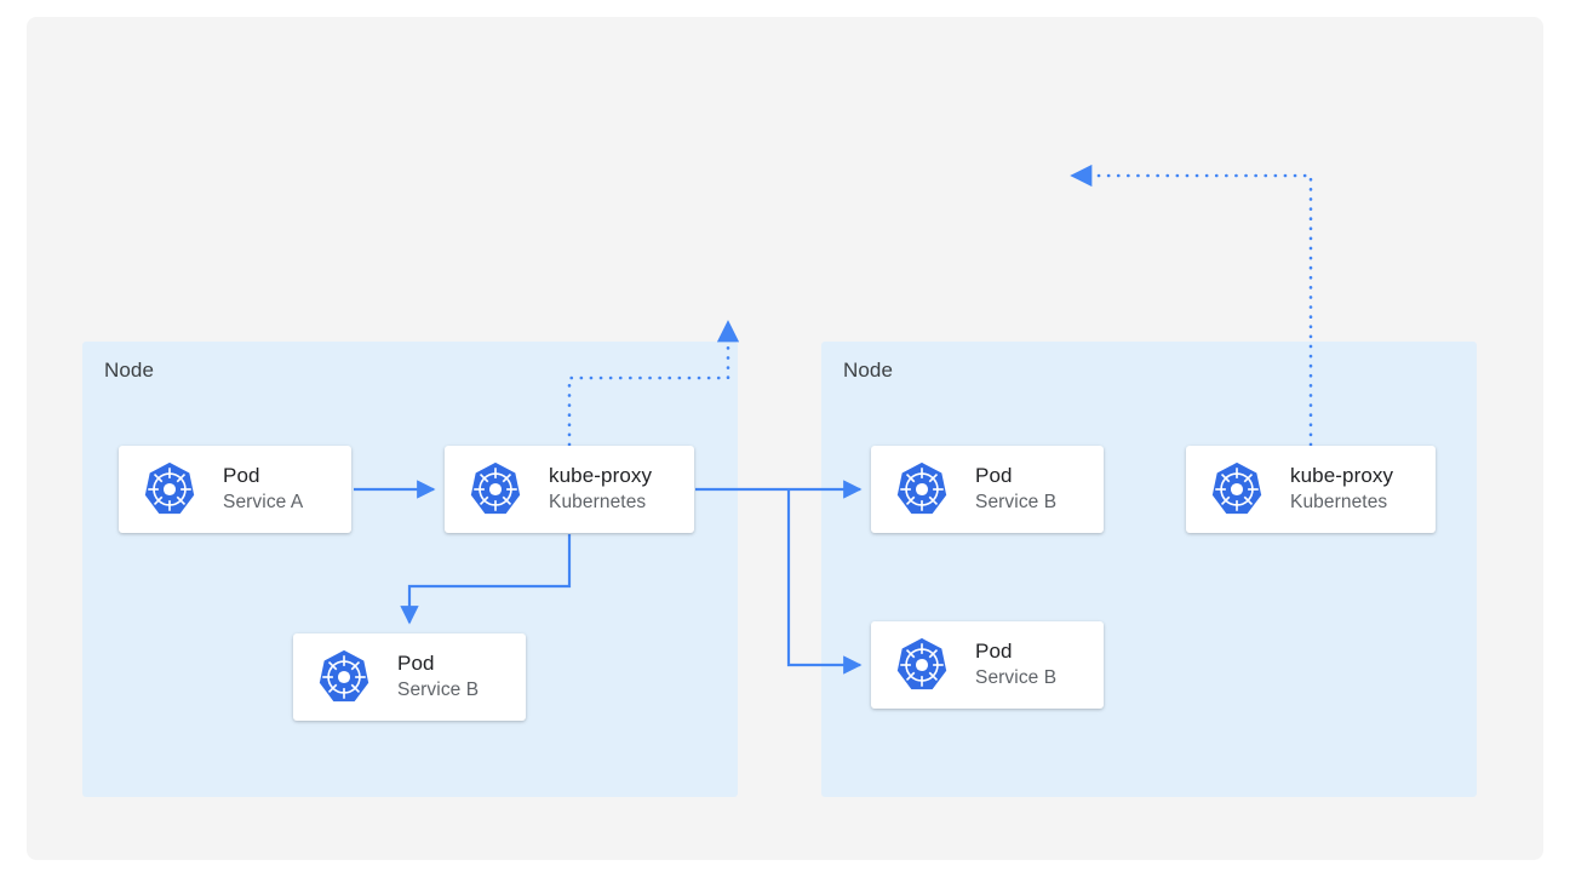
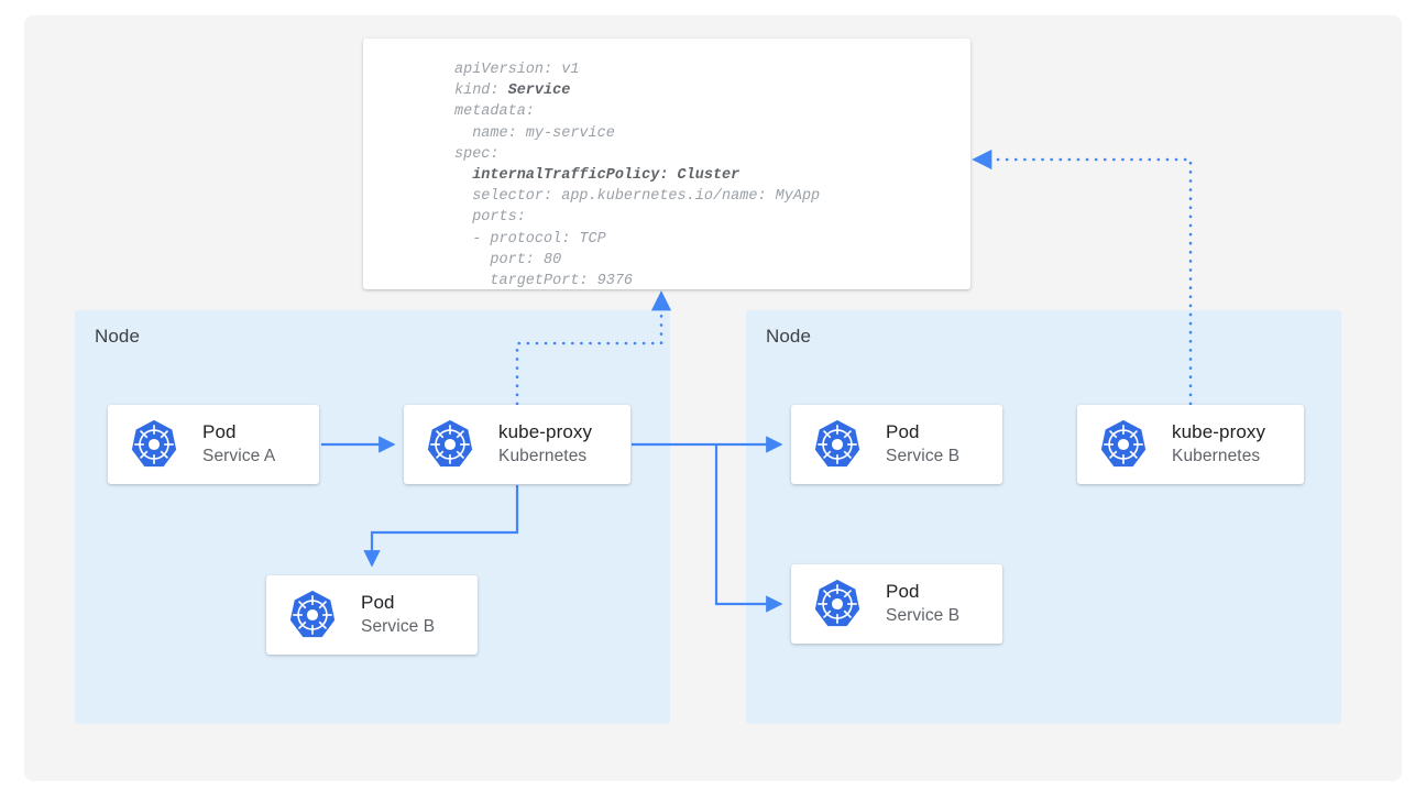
  Node
  Node
+ apiVersion: v1
+ kind: Service
+ metadata:
+ name: my-service
+ spec:
+ internalTrafficPolicy: Cluster
+ selector: app.kubernetes.io/name: MyApp
+ ports:
+ - protocol: TCP
+ port: 80
+ targetPort: 9376
  Pod
  Service A
  kube-proxy
  Kubernetes
  Pod
  Service B
  Pod
  Service B
  Pod
  Service B
  kube-proxy
  Kubernetes
